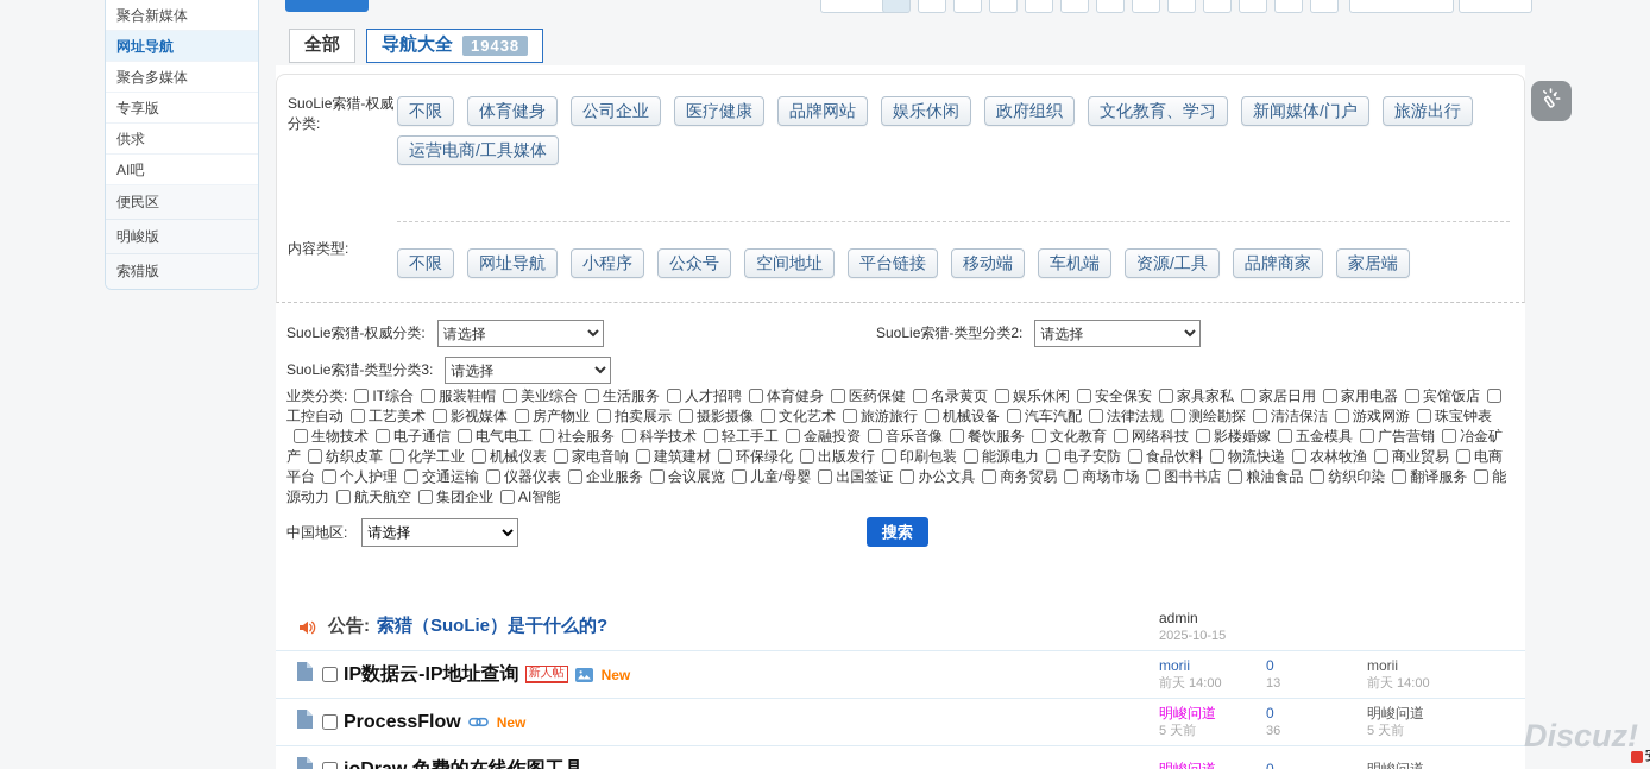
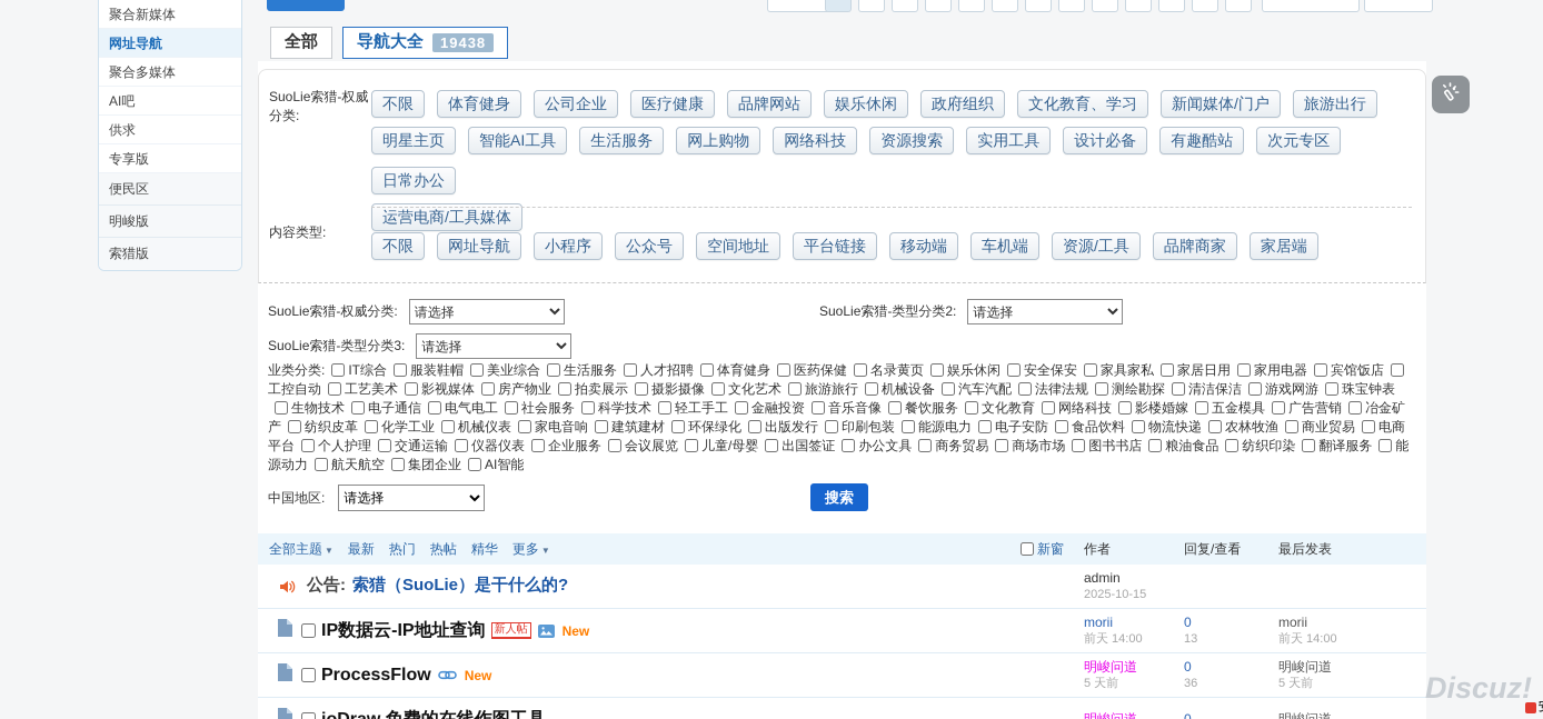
  聚合新媒体
  网址导航
  聚合多媒体
- 专享版
+ AI吧
  供求
- AI吧
+ 专享版
  便民区
  明峻版
  索猎版
  全部
  导航大全
  19438
  SuoLie索猎-权威分类:
  不限
  体育健身
  公司企业
  医疗健康
  品牌网站
  娱乐休闲
  政府组织
  文化教育、学习
  新闻媒体/门户
  旅游出行
+ 明星主页
+ 智能AI工具
+ 生活服务
+ 网上购物
+ 网络科技
+ 资源搜索
+ 实用工具
+ 设计必备
+ 有趣酷站
+ 次元专区
+ 日常办公
  运营电商/工具媒体
  内容类型:
  不限
  网址导航
  小程序
  公众号
  空间地址
  平台链接
  移动端
  车机端
  资源/工具
  品牌商家
  家居端
  SuoLie索猎-权威分类:
  请选择
  SuoLie索猎-类型分类2:
  请选择
  SuoLie索猎-类型分类3:
  请选择
  业类分类: IT综合 服装鞋帽 美业综合 生活服务 人才招聘 体育健身 医药保健 名录黄页 娱乐休闲 安全保安 家具家私 家居日用 家用电器 宾馆饭店工控自动 工艺美术 影视媒体 房产物业 拍卖展示 摄影摄像 文化艺术 旅游旅行 机械设备 汽车汽配 法律法规 测绘勘探 清洁保洁 游戏网游 珠宝钟表生物技术 电子通信 电气电工 社会服务 科学技术 轻工手工 金融投资 音乐音像 餐饮服务 文化教育 网络科技 影楼婚嫁 五金模具 广告营销 冶金矿产 纺织皮革 化学工业 机械仪表 家电音响 建筑建材 环保绿化 出版发行 印刷包装 能源电力 电子安防 食品饮料 物流快递 农林牧渔 商业贸易 电商平台 个人护理 交通运输 仪器仪表 企业服务 会议展览 儿童/母婴 出国签证 办公文具 商务贸易 商场市场 图书书店 粮油食品 纺织印染 翻译服务 能源动力 航天航空 集团企业 AI智能
  中国地区:
  请选择
  搜索
+ 全部主题 ▼
+ 最新
+ 热门
+ 热帖
+ 精华
+ 更多 ▼
+ 新窗
+ 作者
+ 回复/查看
+ 最后发表
  公告:
  索猎（SuoLie）是干什么的?
  admin
  2025-10-15
  IP数据云-IP地址查询
  新人帖
  New
  morii
  前天 14:00
  0
  13
  morii
  前天 14:00
  ProcessFlow
  New
  明峻问道
  5 天前
  0
  36
  明峻问道
  5 天前
  Discuz!
